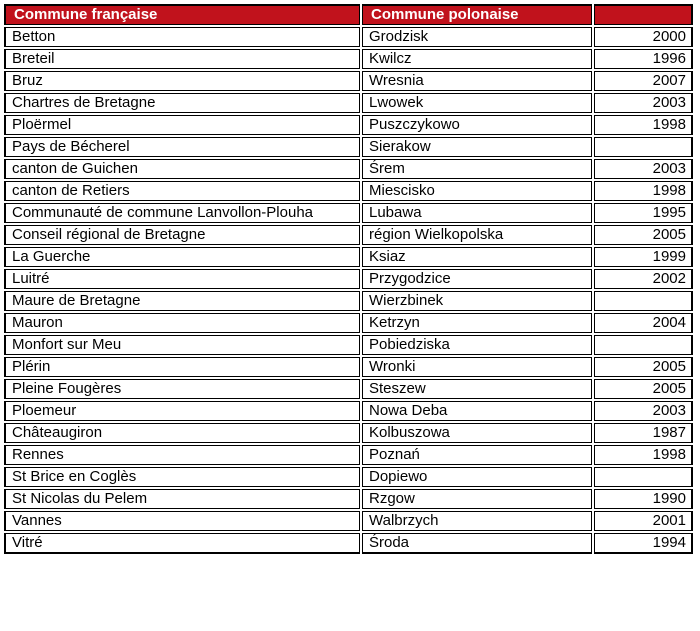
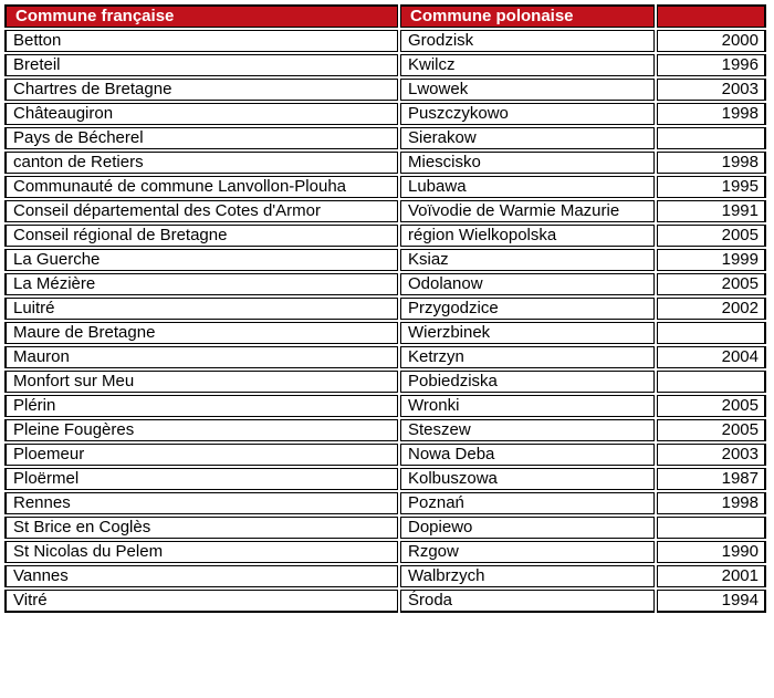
  Commune française	Commune polonaise
  Betton	Grodzisk	2000
  Breteil	Kwilcz	1996
- Bruz	Wresnia	2007
  Chartres de Bretagne	Lwowek	2003
- Ploërmel	Puszczykowo	1998
+ Châteaugiron	Puszczykowo	1998
  Pays de Bécherel	Sierakow
- canton de Guichen	Śrem	2003
  canton de Retiers	Miescisko	1998
  Communauté de commune Lanvollon-Plouha	Lubawa	1995
+ Conseil départemental des Cotes d'Armor	Voïvodie de Warmie Mazurie	1991
  Conseil régional de Bretagne	région Wielkopolska	2005
  La Guerche	Ksiaz	1999
+ La Mézière	Odolanow	2005
  Luitré	Przygodzice	2002
  Maure de Bretagne	Wierzbinek
  Mauron	Ketrzyn	2004
  Monfort sur Meu	Pobiedziska
  Plérin	Wronki	2005
  Pleine Fougères	Steszew	2005
  Ploemeur	Nowa Deba	2003
- Châteaugiron	Kolbuszowa	1987
+ Ploërmel	Kolbuszowa	1987
  Rennes	Poznań	1998
  St Brice en Coglès	Dopiewo
  St Nicolas du Pelem	Rzgow	1990
  Vannes	Walbrzych	2001
  Vitré	Środa	1994
